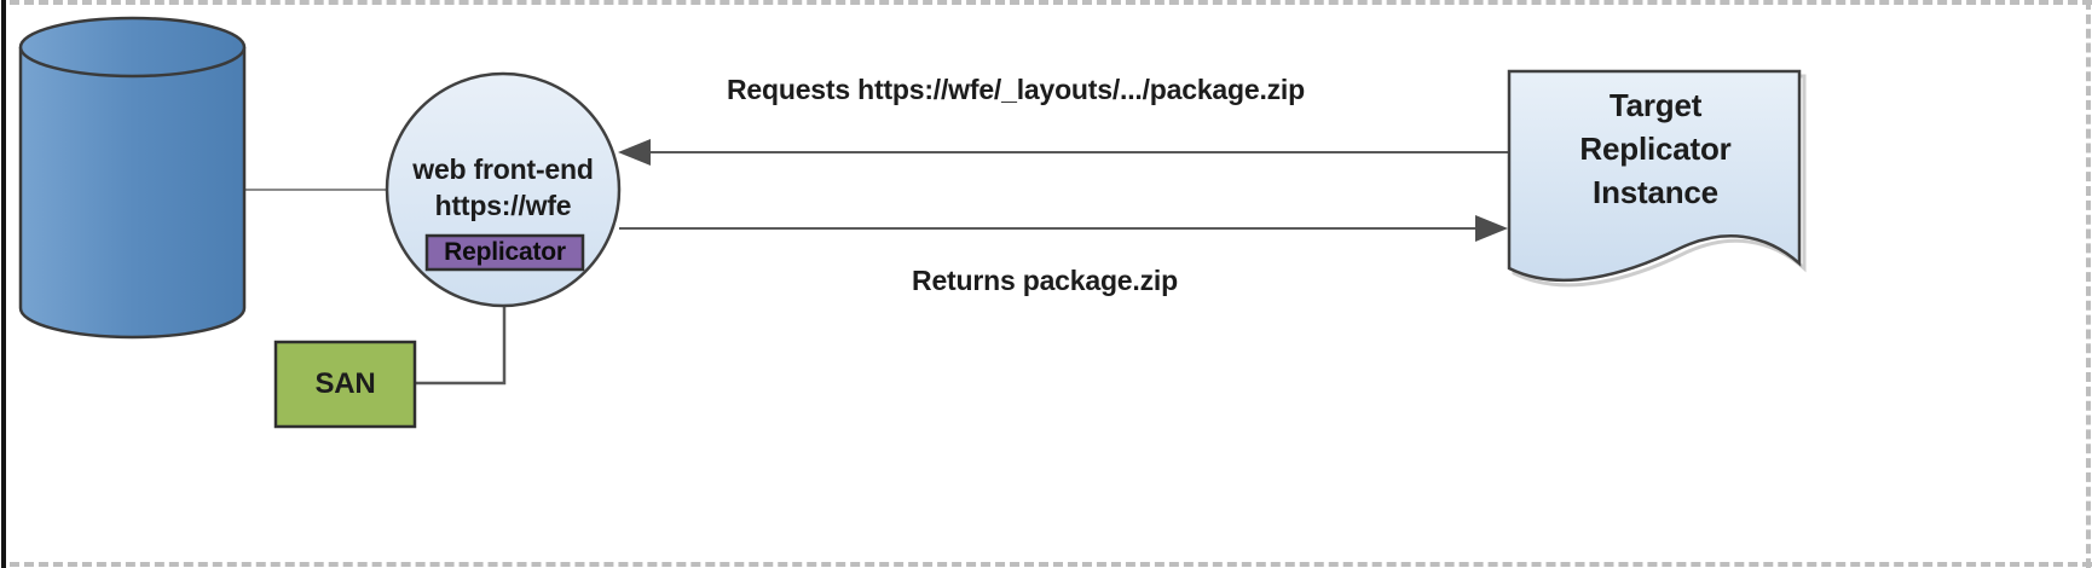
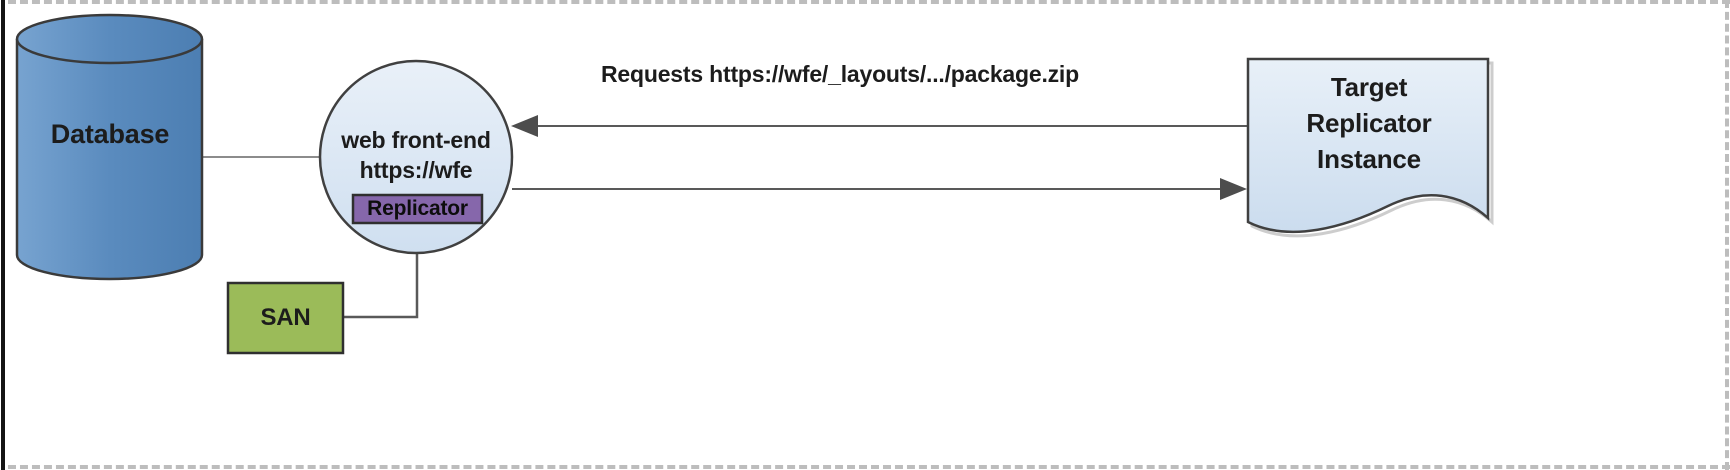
+ Database
  web front-end
  https://wfe
  Replicator
  SAN
  Requests https://wfe/_layouts/.../package.zip
- Returns package.zip
  Target
  Replicator
  Instance
